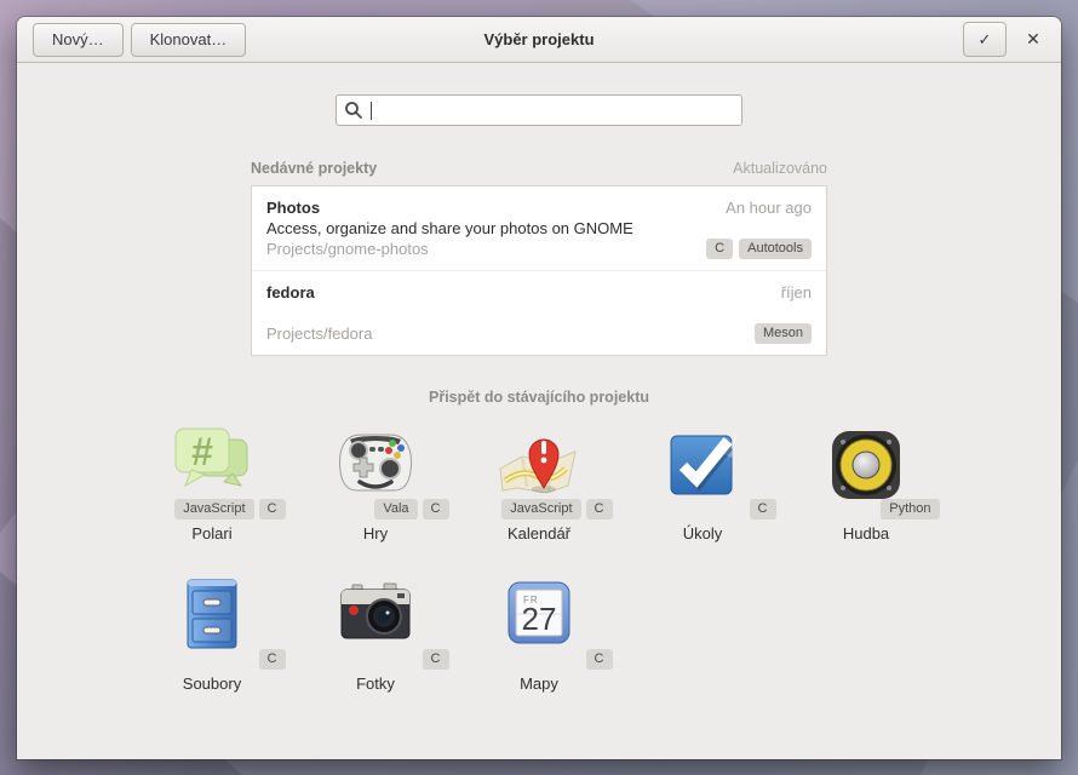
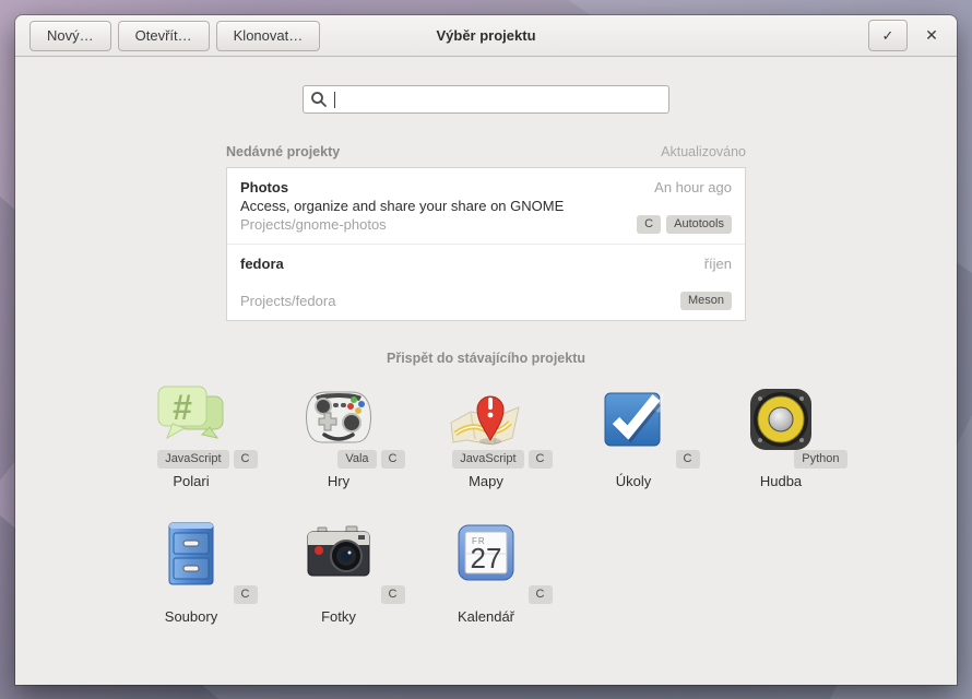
  Nový…
+ Otevřít…
  Klonovat…
  Výběr projektu
  ✓
  ✕
  Nedávné projekty
  Aktualizováno
  Photos
- Access, organize and share your photos on GNOME
+ Access, organize and share your share on GNOME
  Projects/gnome-photos
  An hour ago
  C
  Autotools
  fedora
  Projects/fedora
  říjen
  Meson
  Přispět do stávajícího projektu
  #
  JavaScript
  C
  Polari
  Vala
  C
  Hry
  JavaScript
  C
- Kalendář
+ Mapy
  C
  Úkoly
  Python
  Hudba
  C
  Soubory
  C
  Fotky
  FR
  27
  C
- Mapy
+ Kalendář
